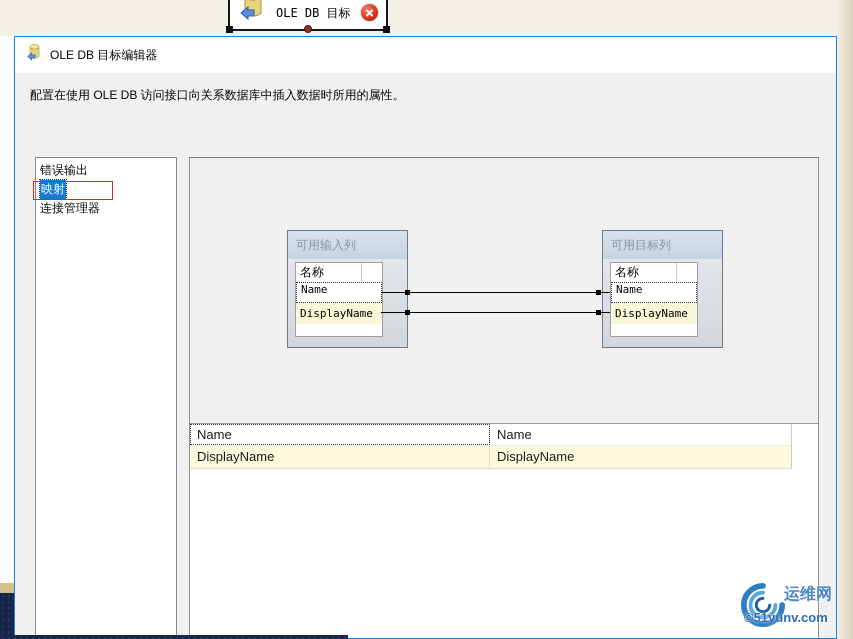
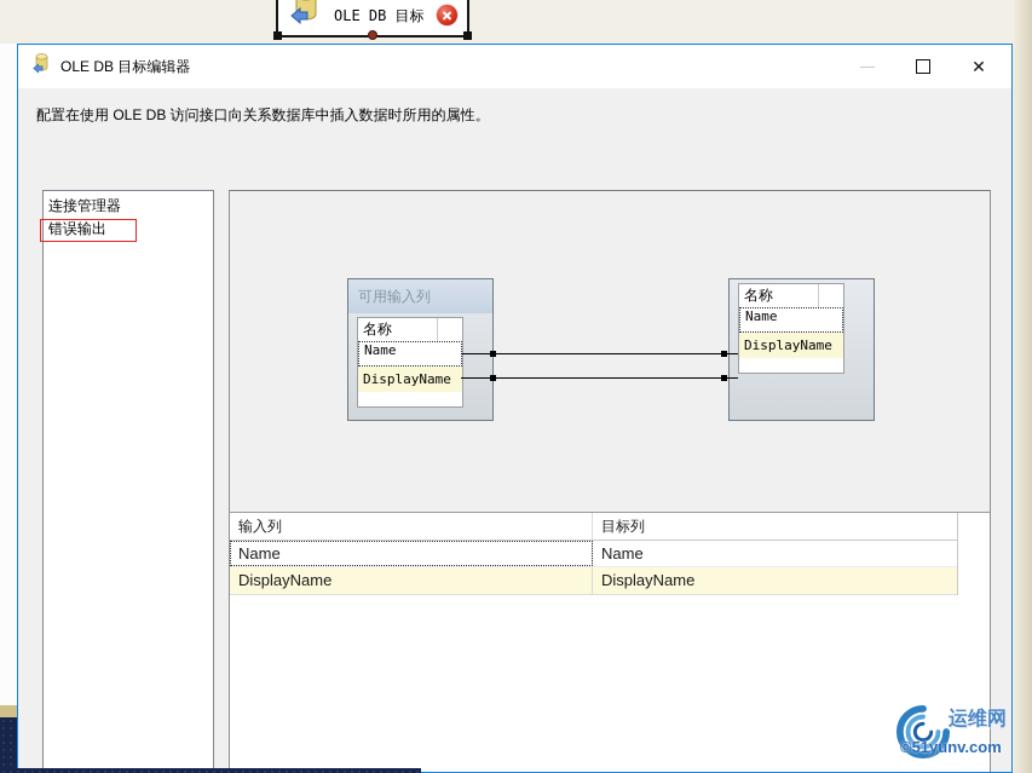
  OLE DB 目标
  OLE DB 目标编辑器
+ ✕
  配置在使用 OLE DB 访问接口向关系数据库中插入数据时所用的属性。
- 错误输出
+ 连接管理器
- 映射
- 连接管理器
+ 错误输出
  可用输入列
  名称
  Name
  DisplayName
- 可用目标列
  名称
  Name
  DisplayName
+ 输入列
+ 目标列
  Name
  Name
  DisplayName
  DisplayName
  运维网
  ©51yunv.com
